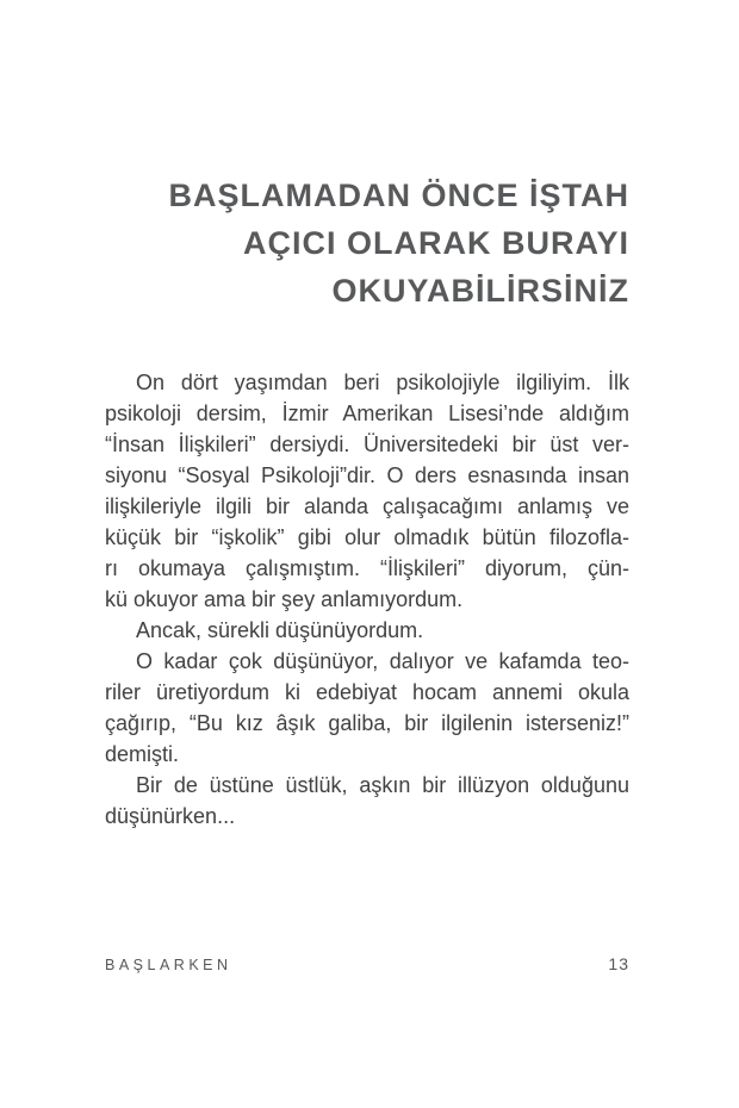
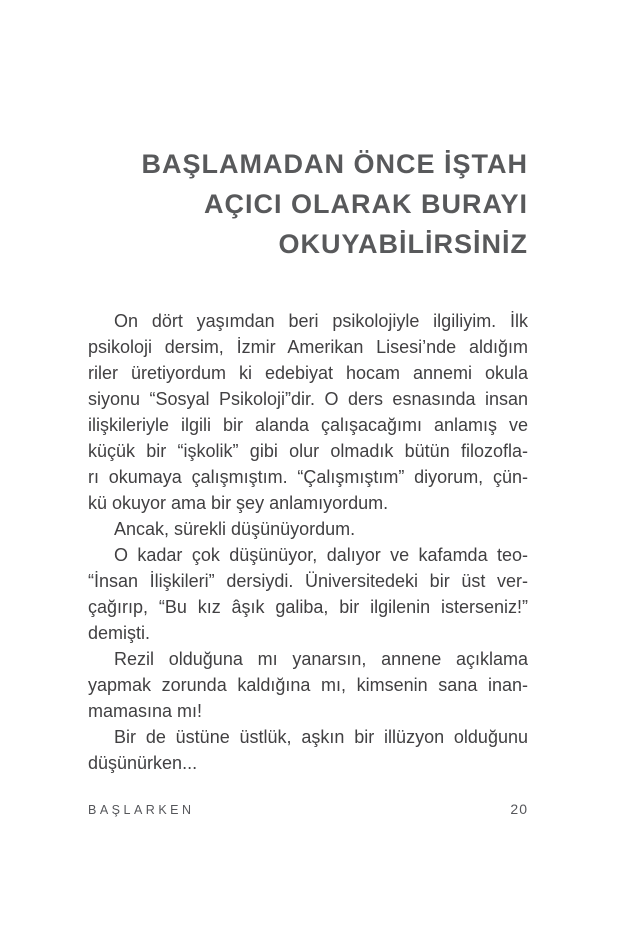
  BAŞLAMADAN ÖNCE İŞTAH
  AÇICI OLARAK BURAYI
  OKUYABİLİRSİNİZ
  On dört yaşımdan beri psikolojiyle ilgiliyim. İlk
  psikoloji dersim, İzmir Amerikan Lisesi’nde aldığım
- “İnsan İlişkileri” dersiydi. Üniversitedeki bir üst ver-
+ riler üretiyordum ki edebiyat hocam annemi okula
  siyonu “Sosyal Psikoloji”dir. O ders esnasında insan
  ilişkileriyle ilgili bir alanda çalışacağımı anlamış ve
  küçük bir “işkolik” gibi olur olmadık bütün filozofla-
- rı okumaya çalışmıştım. “İlişkileri” diyorum, çün-
+ rı okumaya çalışmıştım. “Çalışmıştım” diyorum, çün-
  kü okuyor ama bir şey anlamıyordum.
  Ancak, sürekli düşünüyordum.
  O kadar çok düşünüyor, dalıyor ve kafamda teo-
- riler üretiyordum ki edebiyat hocam annemi okula
+ “İnsan İlişkileri” dersiydi. Üniversitedeki bir üst ver-
  çağırıp, “Bu kız âşık galiba, bir ilgilenin isterseniz!”
  demişti.
+ Rezil olduğuna mı yanarsın, annene açıklama
+ yapmak zorunda kaldığına mı, kimsenin sana inan-
+ mamasına mı!
  Bir de üstüne üstlük, aşkın bir illüzyon olduğunu
  düşünürken...
  BAŞLARKEN
- 13
+ 20
